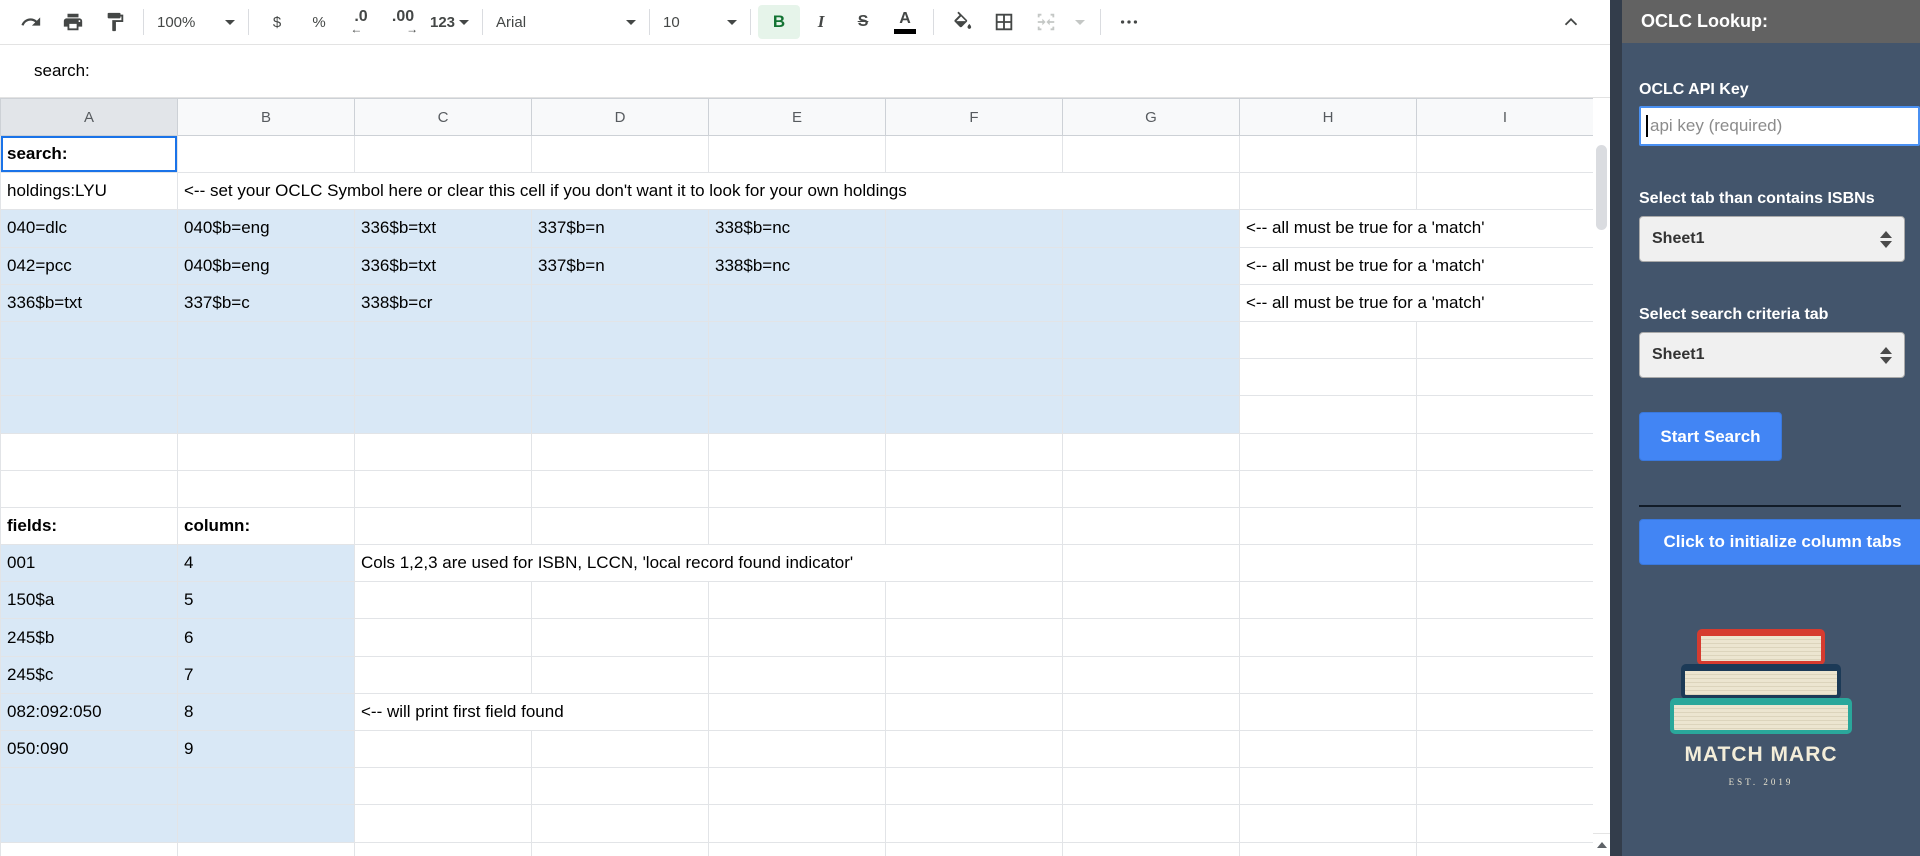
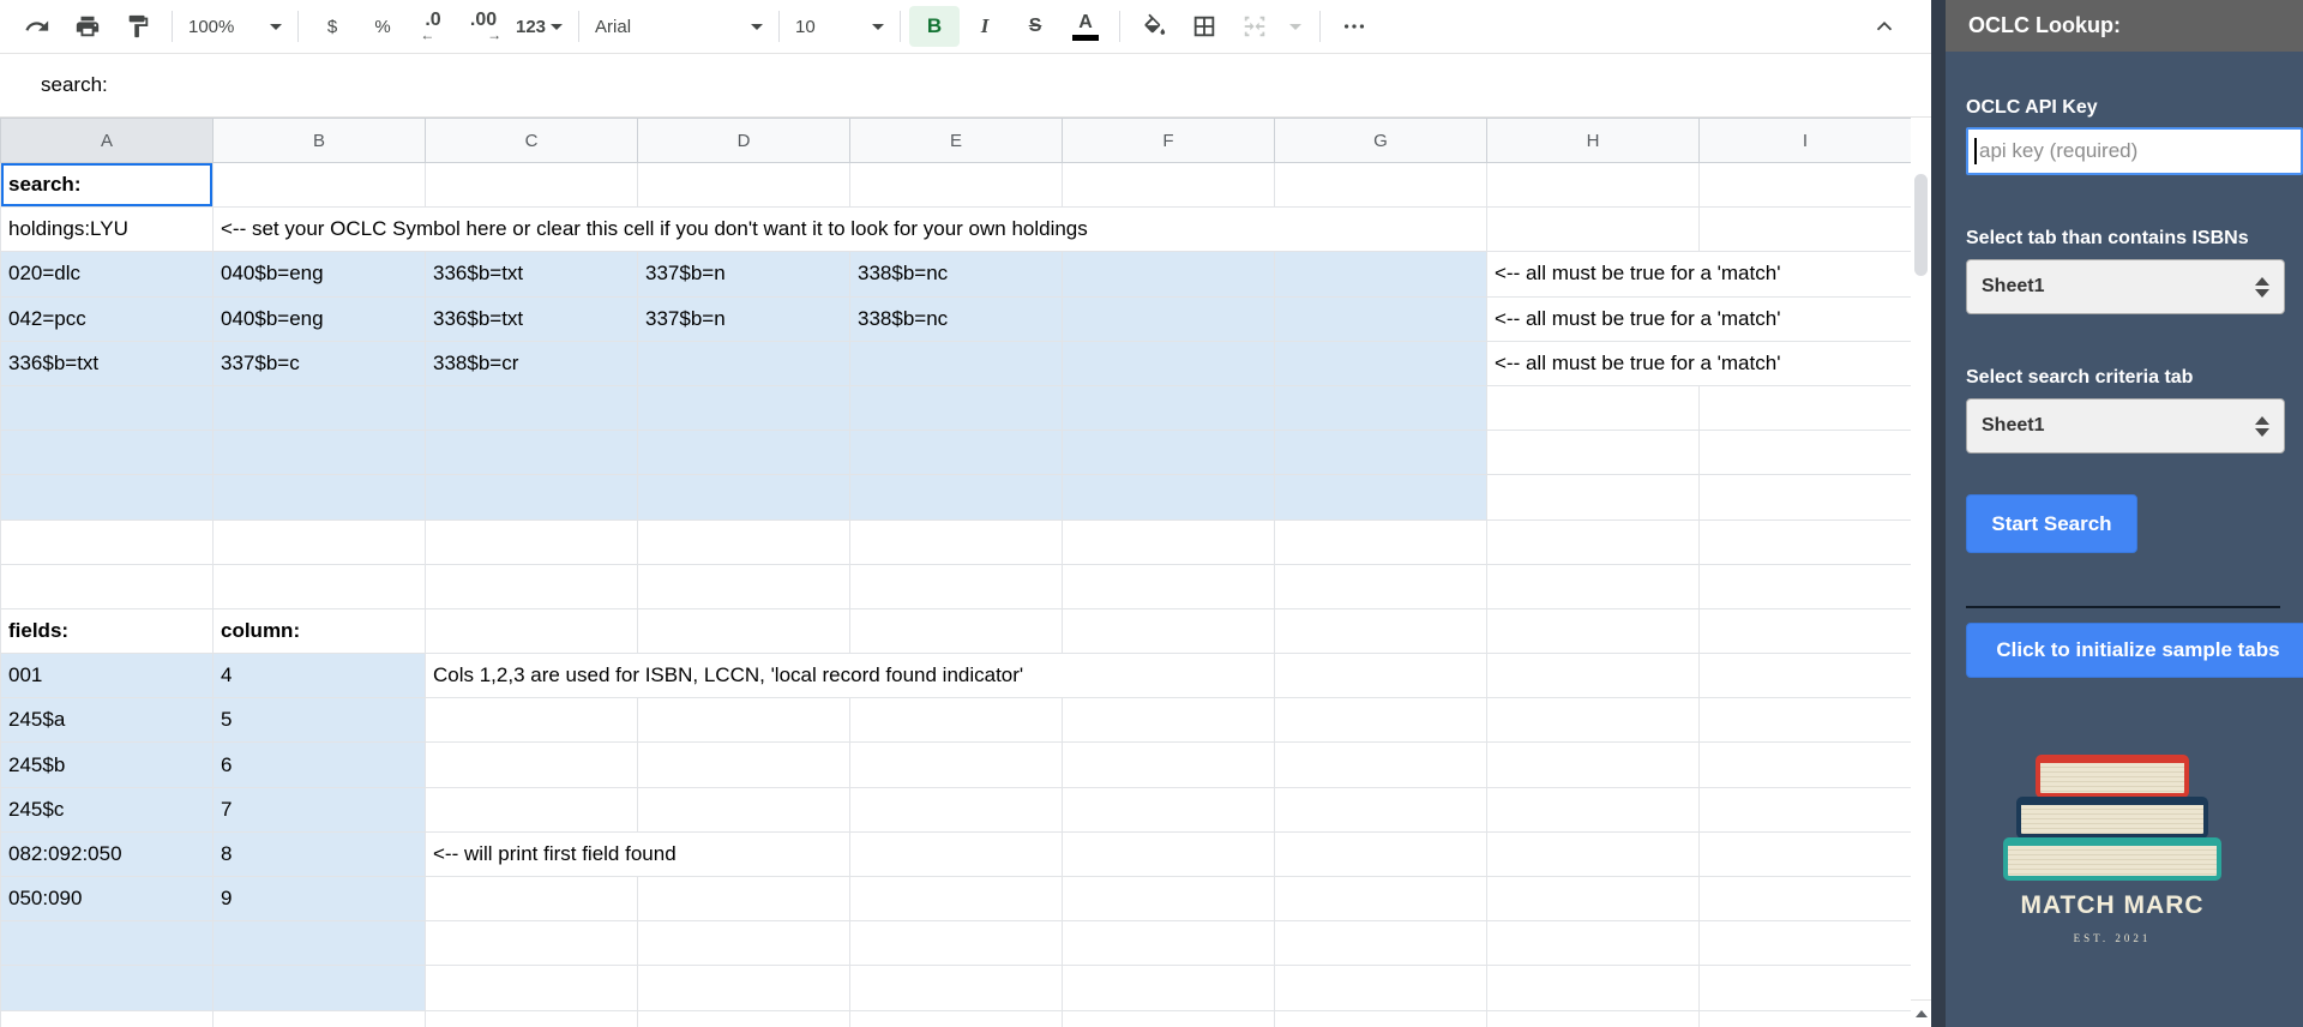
  100%
  $
  %
  .0
  ←
  .00
  →
  123
  Arial
  10
  B
  I
  S
  A
  search:
  A	B	C	D	E	F	G	H	I
  search:
  holdings:LYU	<-- set your OCLC Symbol here or clear this cell if you don't want it to look for your own holdings
- 040=dlc	040$b=eng	336$b=txt	337$b=n	338$b=nc			<-- all must be true for a 'match'
+ 020=dlc	040$b=eng	336$b=txt	337$b=n	338$b=nc			<-- all must be true for a 'match'
  042=pcc	040$b=eng	336$b=txt	337$b=n	338$b=nc			<-- all must be true for a 'match'
  336$b=txt	337$b=c	338$b=cr					<-- all must be true for a 'match'
  fields:	column:
  001	4	Cols 1,2,3 are used for ISBN, LCCN, 'local record found indicator'
- 150$a	5
+ 245$a	5
  245$b	6
  245$c	7
  082:092:050	8	<-- will print first field found
  050:090	9
  OCLC Lookup:
  OCLC API Key
  api key (required)
  Select tab than contains ISBNs
  Sheet1
  Select search criteria tab
  Sheet1
  Start Search
- Click to initialize column tabs
+ Click to initialize sample tabs
  MATCH MARC
- EST. 2019
+ EST. 2021
